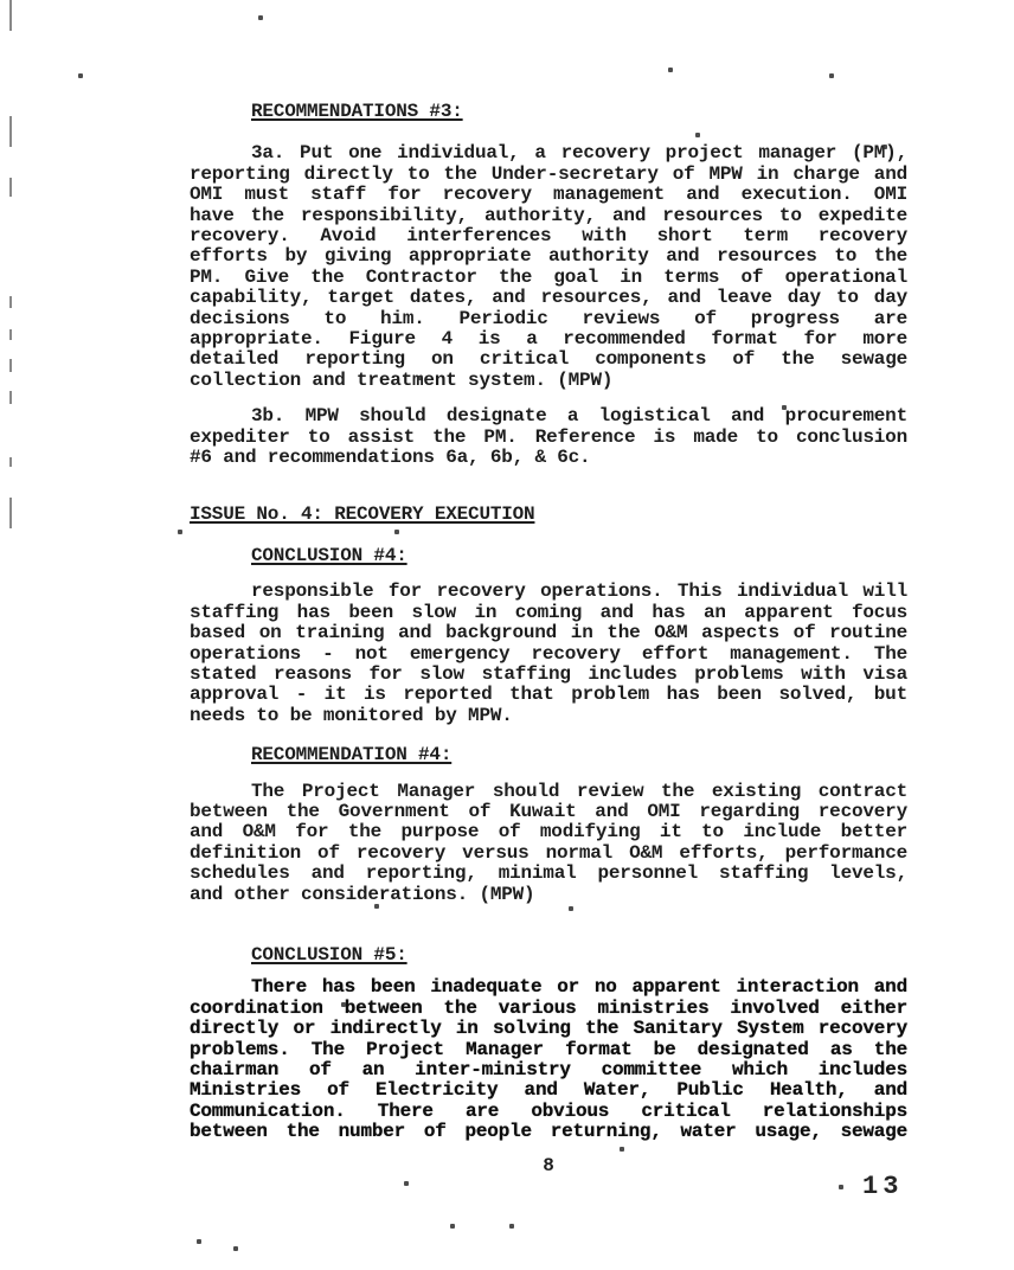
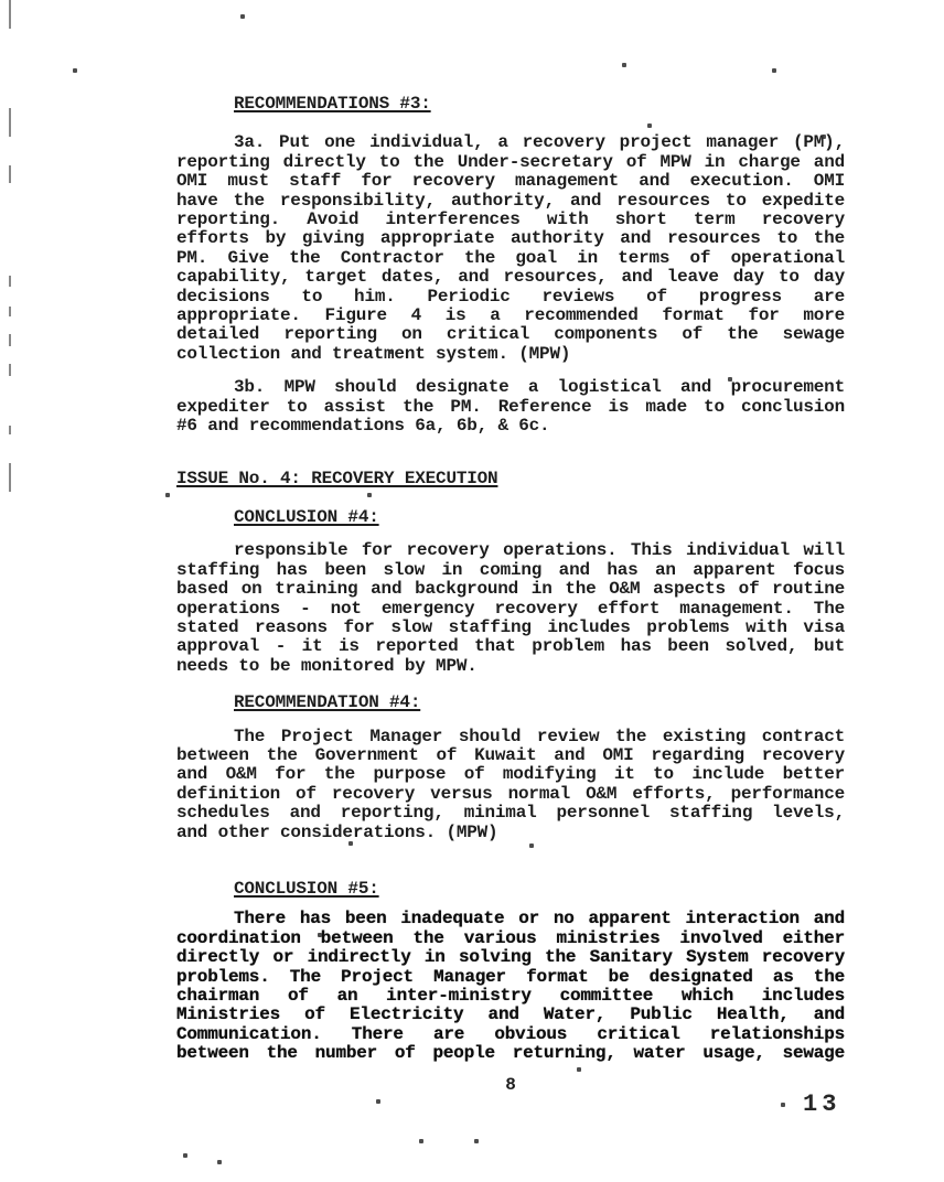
  RECOMMENDATIONS #3:
  3a. Put one individual, a recovery project manager (PM),
  reporting directly to the Under-secretary of MPW in charge and
  OMI must staff for recovery management and execution. OMI
  have the responsibility, authority, and resources to expedite
- recovery. Avoid interferences with short term recovery
+ reporting. Avoid interferences with short term recovery
  efforts by giving appropriate authority and resources to the
  PM. Give the Contractor the goal in terms of operational
  capability, target dates, and resources, and leave day to day
  decisions to him. Periodic reviews of progress are
  appropriate. Figure 4 is a recommended format for more
  detailed reporting on critical components of the sewage
  collection and treatment system. (MPW)
  3b. MPW should designate a logistical and procurement
  expediter to assist the PM. Reference is made to conclusion
  #6 and recommendations 6a, 6b, & 6c.
  ISSUE No. 4: RECOVERY EXECUTION
  CONCLUSION #4:
  responsible for recovery operations. This individual will
  staffing has been slow in coming and has an apparent focus
  based on training and background in the O&M aspects of routine
  operations - not emergency recovery effort management. The
  stated reasons for slow staffing includes problems with visa
  approval - it is reported that problem has been solved, but
  needs to be monitored by MPW.
  RECOMMENDATION #4:
  The Project Manager should review the existing contract
  between the Government of Kuwait and OMI regarding recovery
  and O&M for the purpose of modifying it to include better
  definition of recovery versus normal O&M efforts, performance
  schedules and reporting, minimal personnel staffing levels,
  and other considerations. (MPW)
  CONCLUSION #5:
  There has been inadequate or no apparent interaction and
  coordination between the various ministries involved either
  directly or indirectly in solving the Sanitary System recovery
  problems. The Project Manager format be designated as the
  chairman of an inter-ministry committee which includes
  Ministries of Electricity and Water, Public Health, and
  Communication. There are obvious critical relationships
  between the number of people returning, water usage, sewage
  8
  13
